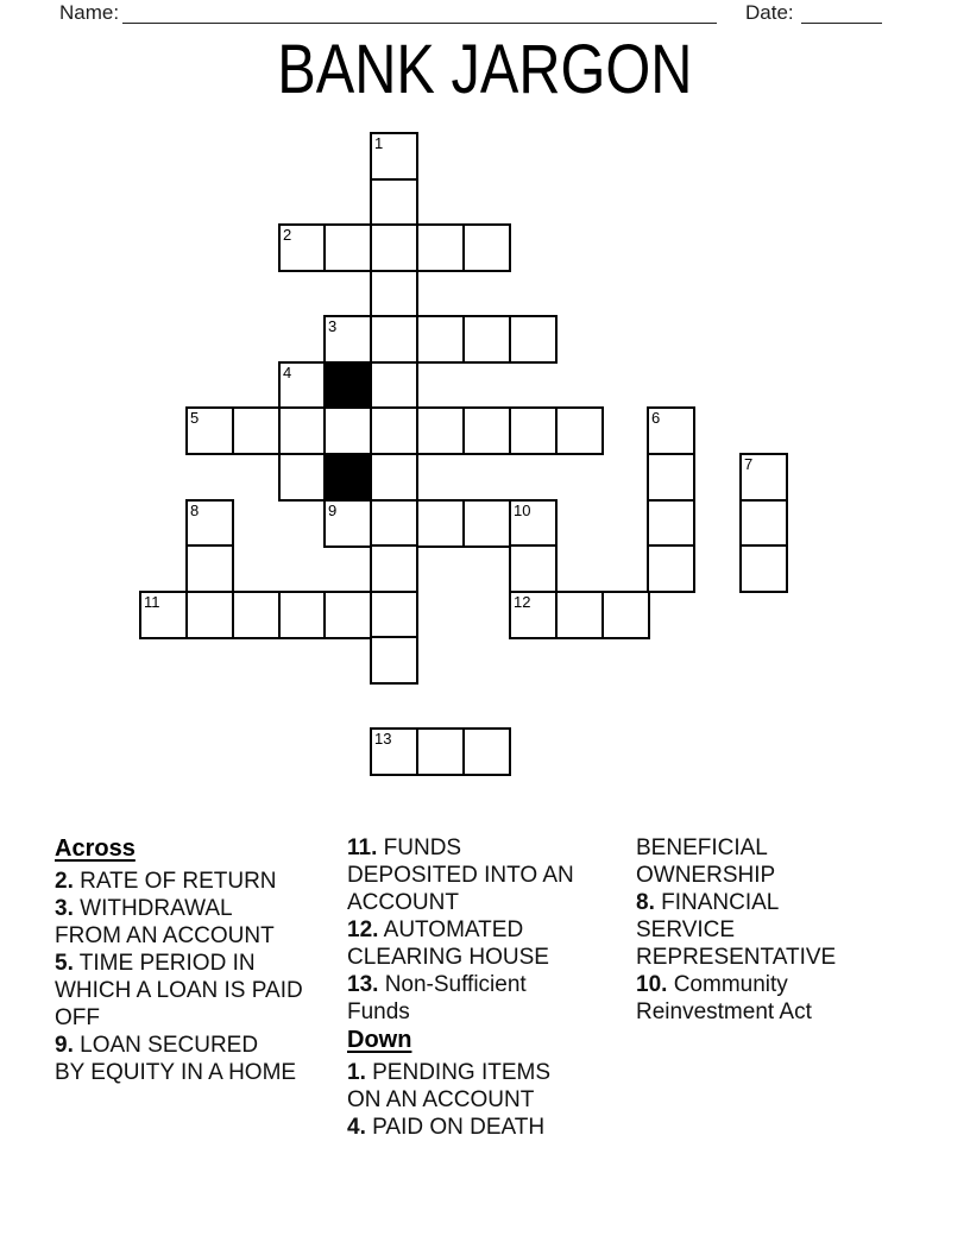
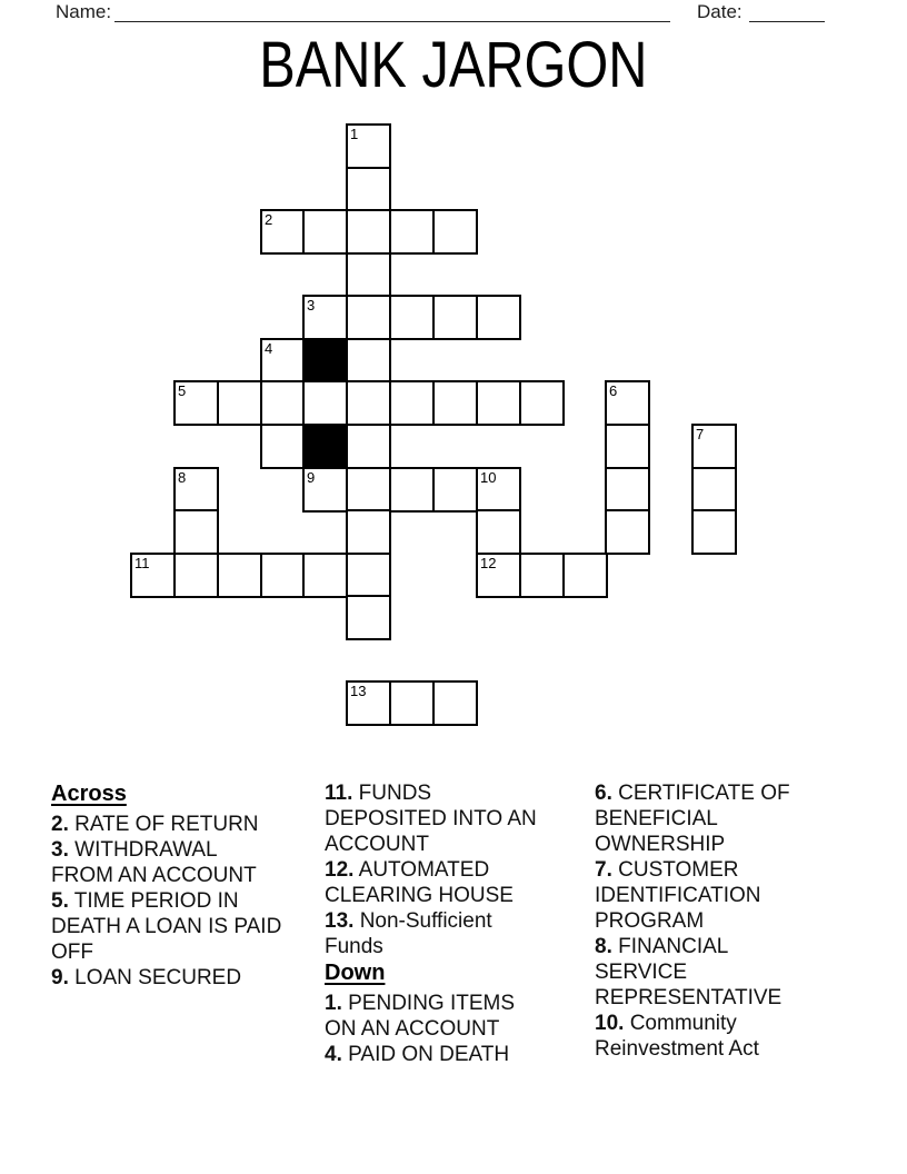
  Name:
  Date:
  BANK JARGON
  1
  2
  3
  4
  5
  6
  7
  8
  9
  10
  11
  12
  13
  Across
  2. RATE OF RETURN
  3. WITHDRAWAL
  FROM AN ACCOUNT
  5. TIME PERIOD IN
- WHICH A LOAN IS PAID
+ DEATH A LOAN IS PAID
  OFF
  9. LOAN SECURED
- BY EQUITY IN A HOME
  11. FUNDS
  DEPOSITED INTO AN
  ACCOUNT
  12. AUTOMATED
  CLEARING HOUSE
  13. Non-Sufficient
  Funds
  Down
  1. PENDING ITEMS
  ON AN ACCOUNT
  4. PAID ON DEATH
+ 6. CERTIFICATE OF
  BENEFICIAL
  OWNERSHIP
+ 7. CUSTOMER
+ IDENTIFICATION
+ PROGRAM
  8. FINANCIAL
  SERVICE
  REPRESENTATIVE
  10. Community
  Reinvestment Act
